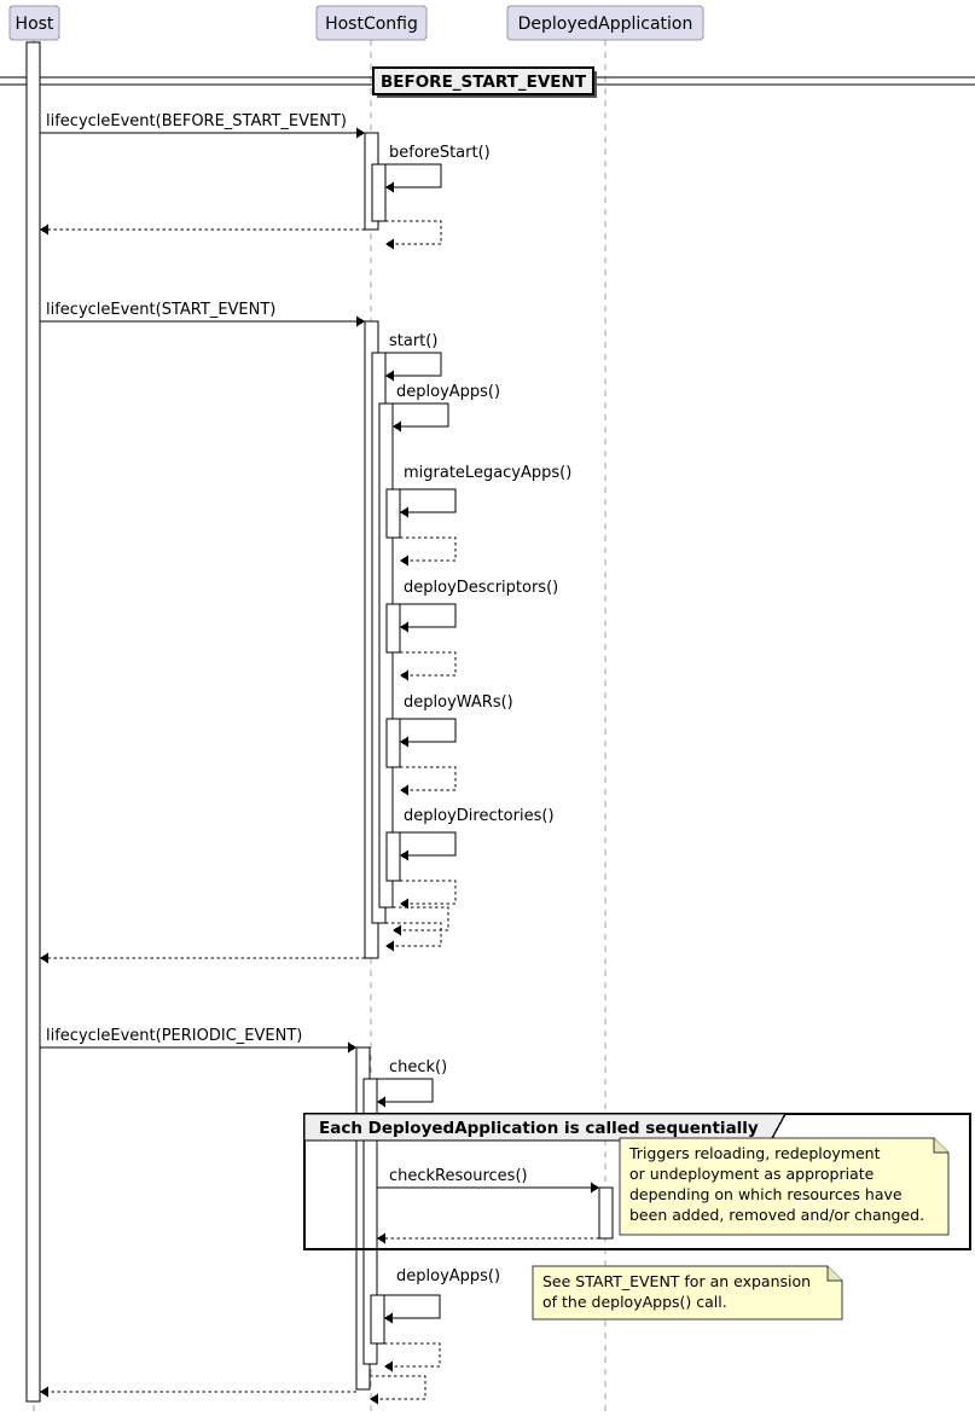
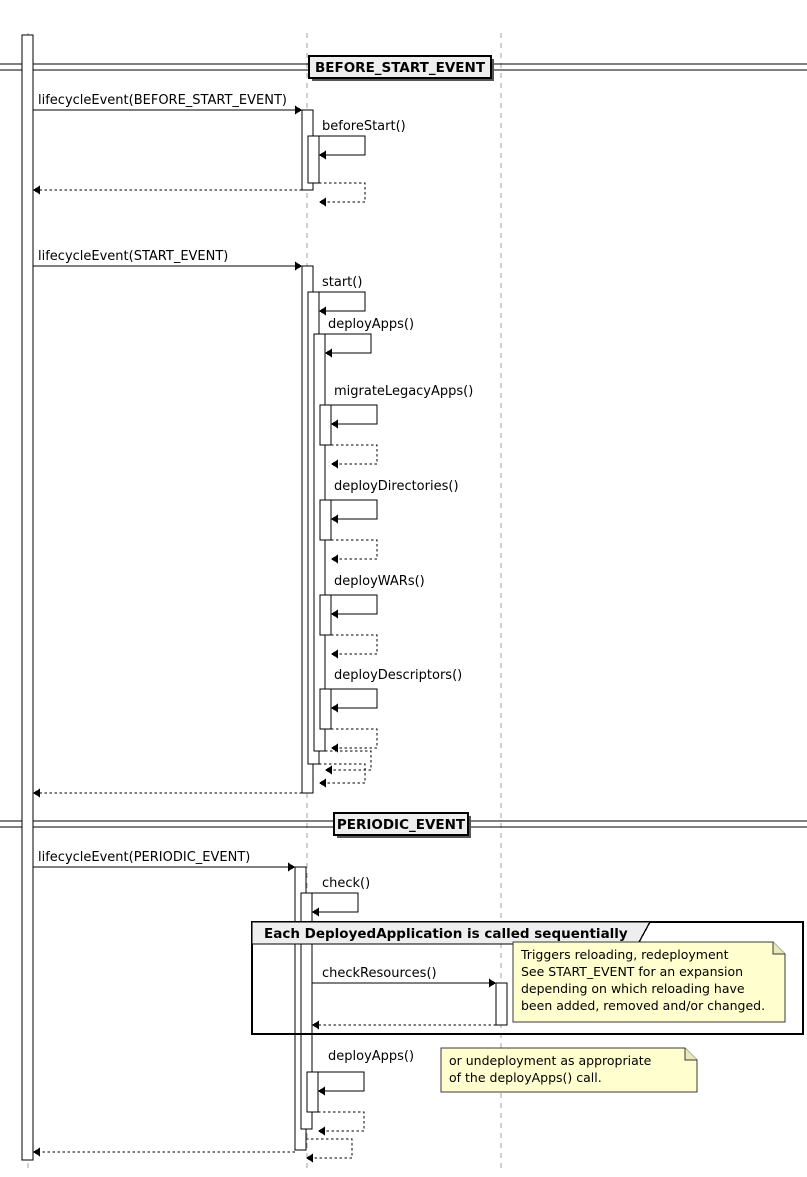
  BEFORE_START_EVENT
+ PERIODIC_EVENT
  lifecycleEvent(BEFORE_START_EVENT)
  beforeStart()
  lifecycleEvent(START_EVENT)
  start()
  deployApps()
  migrateLegacyApps()
- deployDescriptors()
+ deployDirectories()
  deployWARs()
- deployDirectories()
+ deployDescriptors()
  lifecycleEvent(PERIODIC_EVENT)
  check()
  checkResources()
  deployApps()
  Each DeployedApplication is called sequentially
  Triggers reloading, redeployment
- or undeployment as appropriate
+ See START_EVENT for an expansion
- depending on which resources have
+ depending on which reloading have
  been added, removed and/or changed.
- See START_EVENT for an expansion
+ or undeployment as appropriate
  of the deployApps() call.
- Host
- HostConfig
- DeployedApplication
